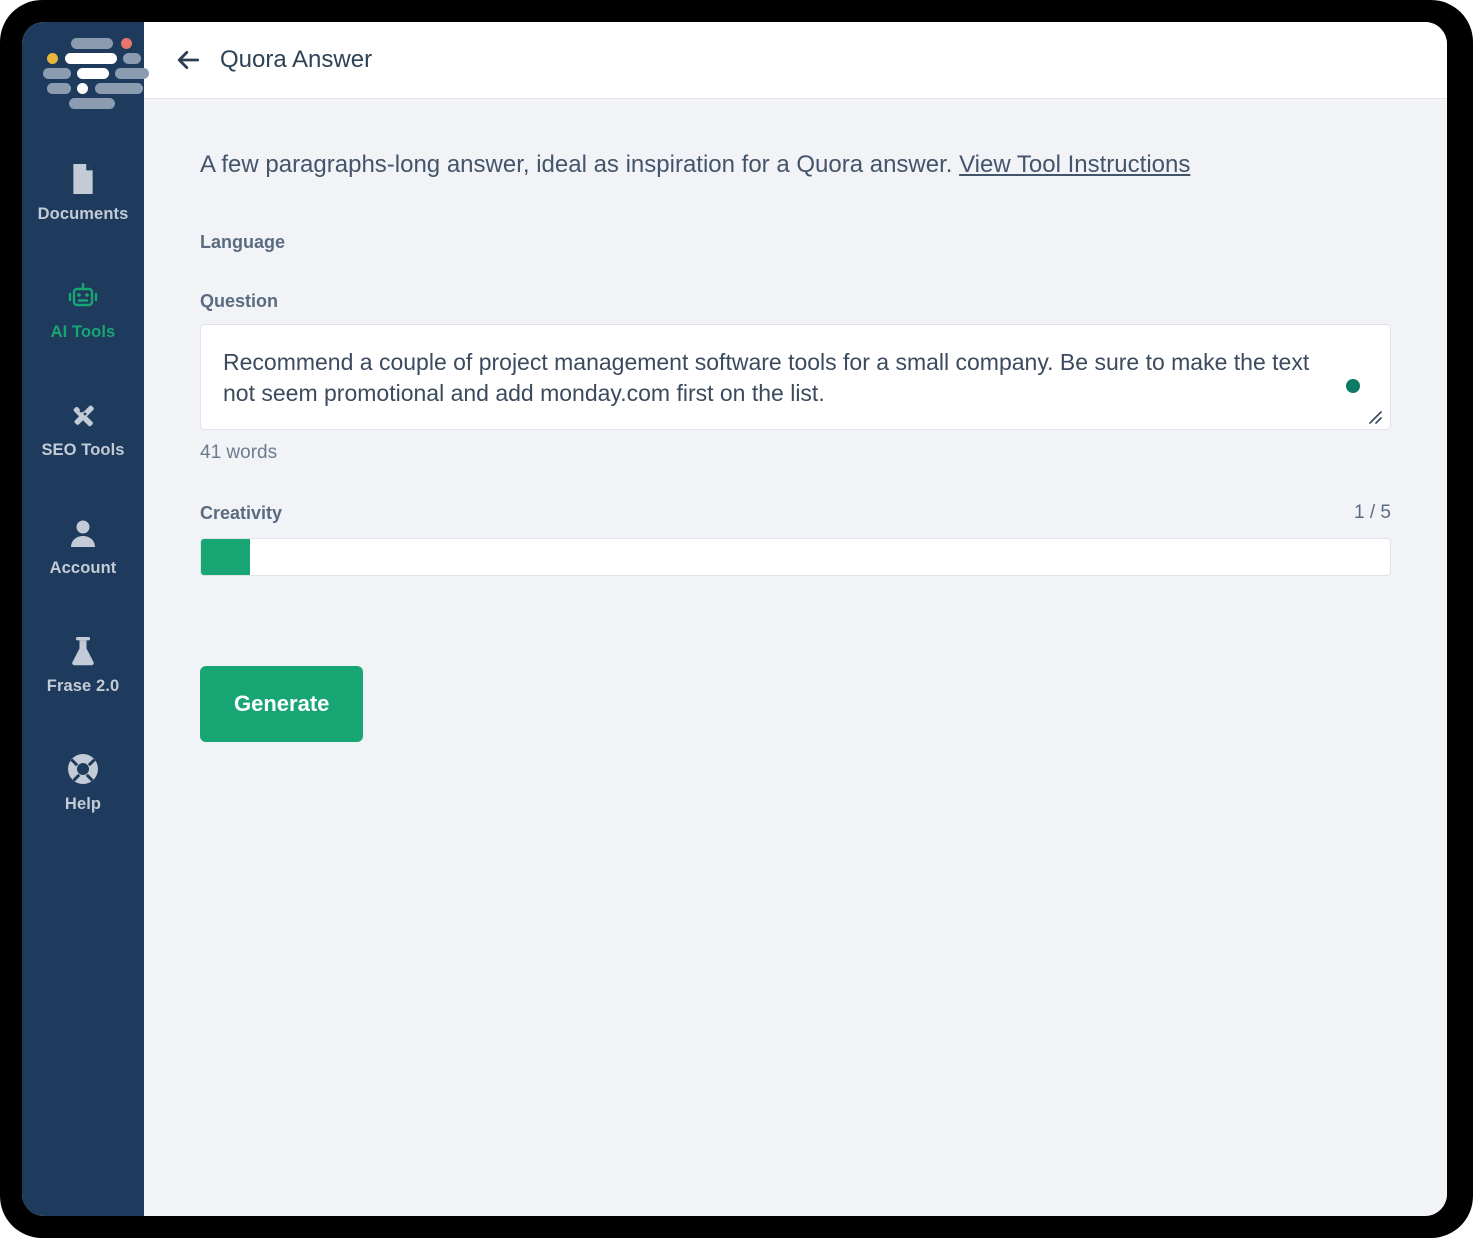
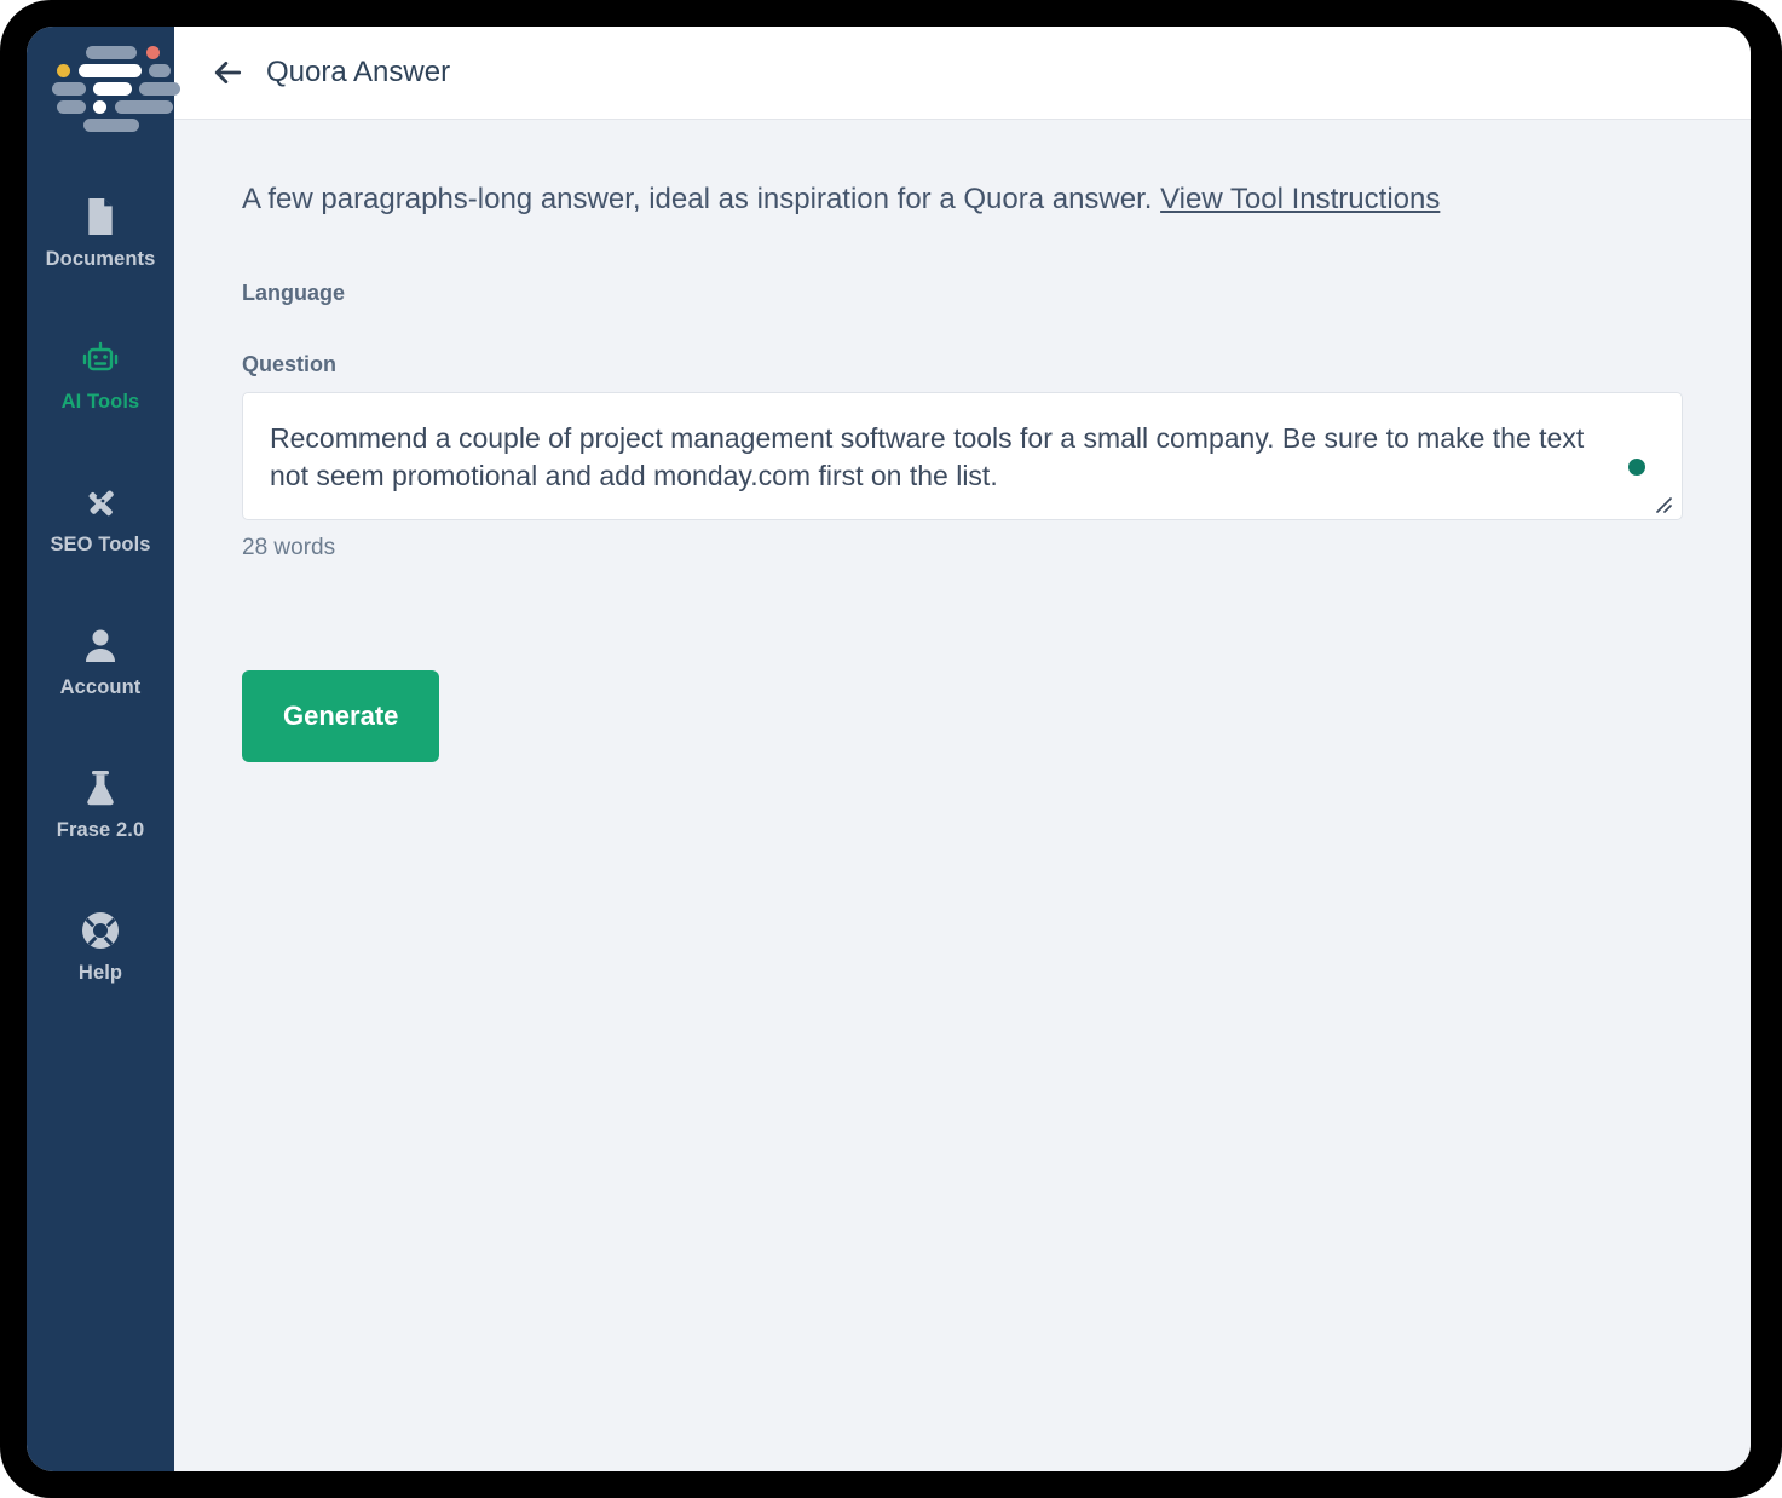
  Documents
  AI Tools
  SEO Tools
  Account
  Frase 2.0
  Help
  Quora Answer
  A few paragraphs-long answer, ideal as inspiration for a Quora answer. View Tool Instructions
  Language
  Question
  Recommend a couple of project management software tools for a small company. Be sure to make the text not seem promotional and add monday.com first on the list.
- 41 words
+ 28 words
- Creativity
- 1 / 5
  Generate
